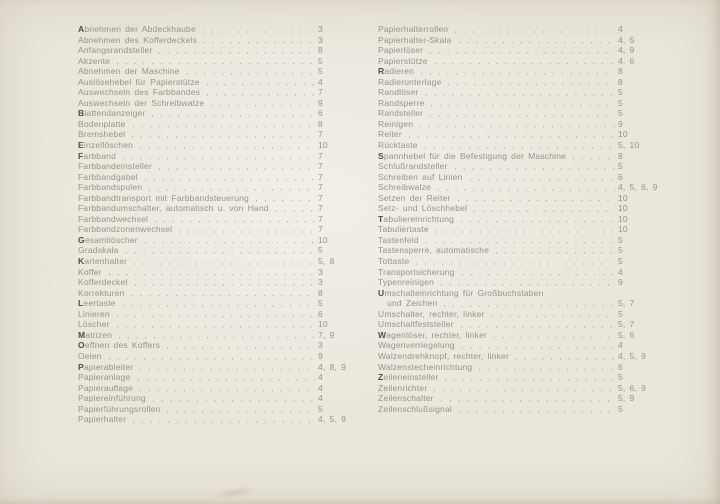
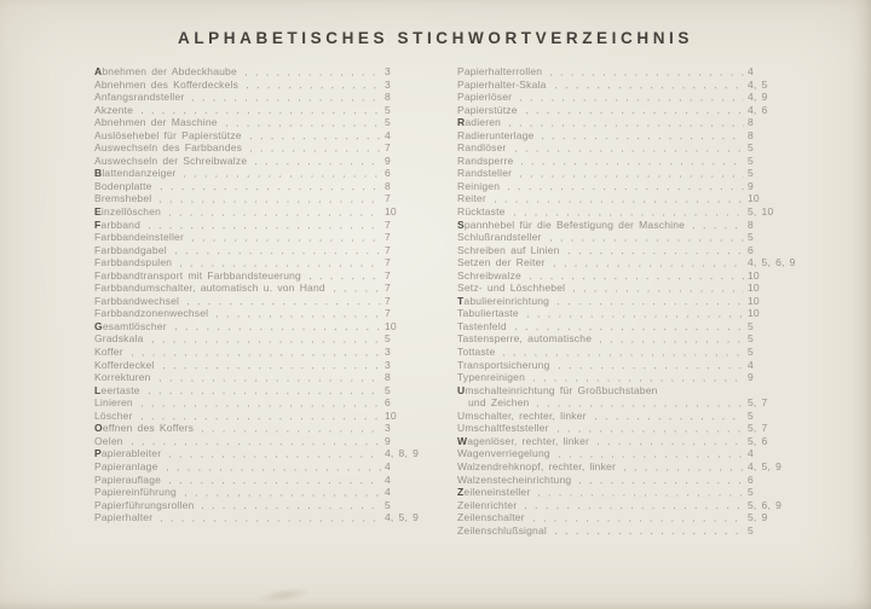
+ ALPHABETISCHES STICHWORTVERZEICHNIS
  Abnehmen der Abdeckhaube
  3
  Abnehmen des Kofferdeckels
  3
  Anfangsrandsteller
  8
  Akzente
  5
  Abnehmen der Maschine
  5
  Auslösehebel für Papierstütze
  4
  Auswechseln des Farbbandes
  7
  Auswechseln der Schreibwalze
  9
  Blattendanzeiger
  6
  Bodenplatte
  8
  Bremshebel
  7
  Einzellöschen
  10
  Farbband
  7
  Farbbandeinsteller
  7
  Farbbandgabel
  7
  Farbbandspulen
  7
  Farbbandtransport mit Farbbandsteuerung
  7
  Farbbandumschalter, automatisch u. von Hand
  7
  Farbbandwechsel
  7
  Farbbandzonenwechsel
  7
  Gesamtlöscher
  10
  Gradskala
  5
- Kartenhalter
- 5, 8
  Koffer
  3
  Kofferdeckel
  3
  Korrekturen
  8
  Leertaste
  5
  Linieren
  6
  Löscher
  10
- Matrizen
- 7, 9
  Oeffnen des Koffers
  3
  Oelen
  9
  Papierableiter
  4, 8, 9
  Papieranlage
  4
  Papierauflage
  4
  Papiereinführung
  4
  Papierführungsrollen
  5
  Papierhalter
  4, 5, 9
  Papierhalterrollen
  4
  Papierhalter-Skala
  4, 5
  Papierlöser
  4, 9
  Papierstütze
  4, 6
  Radieren
  8
  Radierunterlage
  8
  Randlöser
  5
  Randsperre
  5
  Randsteller
  5
  Reinigen
  9
  Reiter
  10
  Rücktaste
  5, 10
  Spannhebel für die Befestigung der Maschine
  8
  Schlußrandsteller
  5
  Schreiben auf Linien
  6
- Schreibwalze
+ Setzen der Reiter
  4, 5, 6, 9
- Setzen der Reiter
+ Schreibwalze
  10
  Setz- und Löschhebel
  10
  Tabuliereinrichtung
  10
  Tabuliertaste
  10
  Tastenfeld
  5
  Tastensperre, automatische
  5
  Tottaste
  5
  Transportsicherung
  4
  Typenreinigen
  9
  Umschalteinrichtung für Großbuchstaben
  und Zeichen
  5, 7
  Umschalter, rechter, linker
  5
  Umschaltfeststeller
  5, 7
  Wagenlöser, rechter, linker
  5, 6
  Wagenverriegelung
  4
  Walzendrehknopf, rechter, linker
  4, 5, 9
  Walzenstecheinrichtung
  6
  Zeileneinsteller
  5
  Zeilenrichter
  5, 6, 9
  Zeilenschalter
  5, 9
  Zeilenschlußsignal
  5
